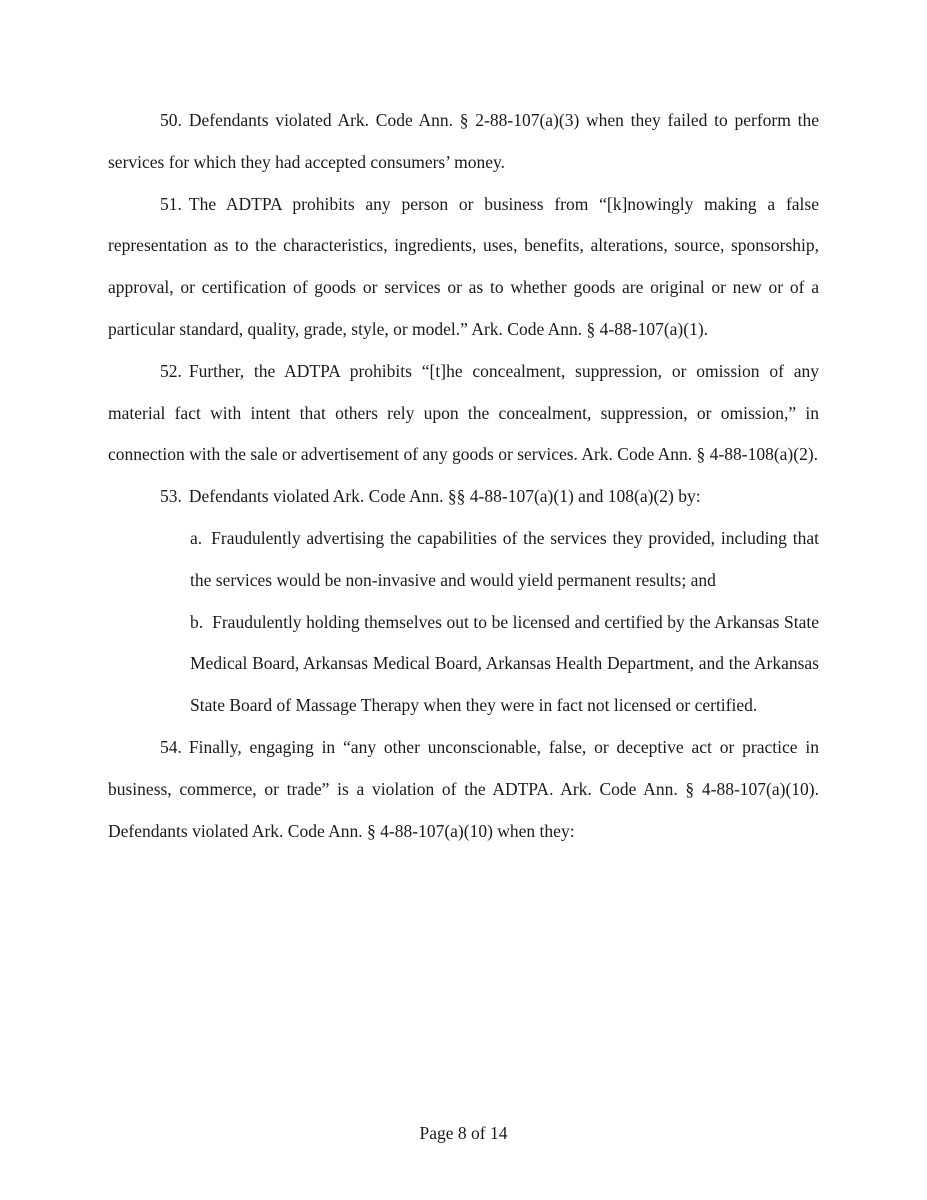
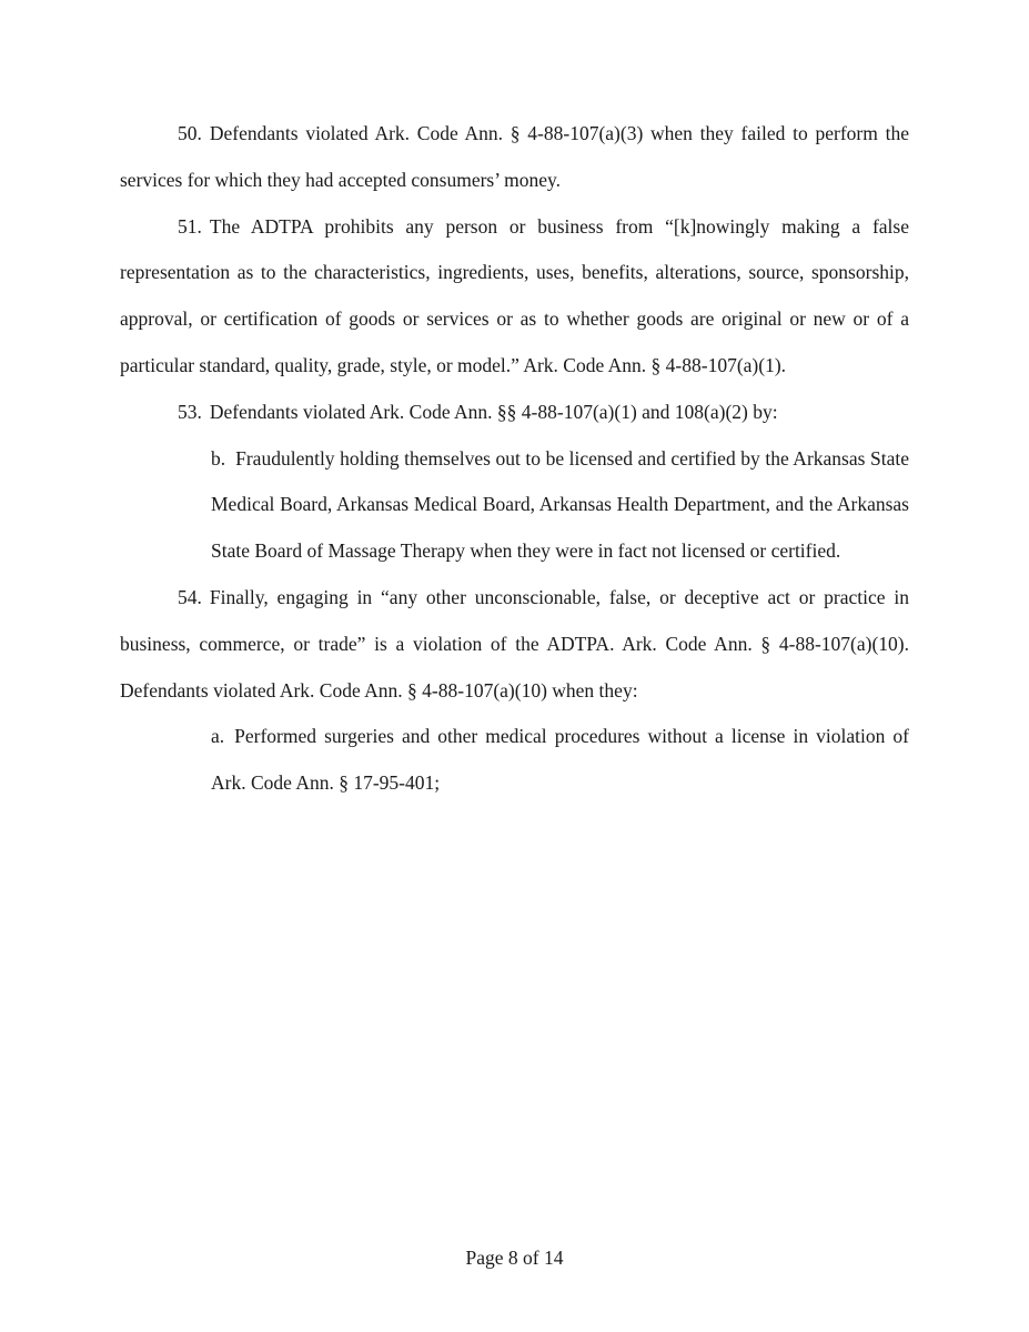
- 50. Defendants violated Ark. Code Ann. § 2-88-107(a)(3) when they failed to perform the services for which they had accepted consumers’ money.
+ 50. Defendants violated Ark. Code Ann. § 4-88-107(a)(3) when they failed to perform the services for which they had accepted consumers’ money.
  51. The ADTPA prohibits any person or business from “[k]nowingly making a false representation as to the characteristics, ingredients, uses, benefits, alterations, source, sponsorship, approval, or certification of goods or services or as to whether goods are original or new or of a particular standard, quality, grade, style, or model.” Ark. Code Ann. § 4-88-107(a)(1).
- 52. Further, the ADTPA prohibits “[t]he concealment, suppression, or omission of any material fact with intent that others rely upon the concealment, suppression, or omission,” in connection with the sale or advertisement of any goods or services. Ark. Code Ann. § 4-88-108(a)(2).
  53. Defendants violated Ark. Code Ann. §§ 4-88-107(a)(1) and 108(a)(2) by:
- a. Fraudulently advertising the capabilities of the services they provided, including that the services would be non-invasive and would yield permanent results; and
  b. Fraudulently holding themselves out to be licensed and certified by the Arkansas State Medical Board, Arkansas Medical Board, Arkansas Health Department, and the Arkansas State Board of Massage Therapy when they were in fact not licensed or certified.
  54. Finally, engaging in “any other unconscionable, false, or deceptive act or practice in business, commerce, or trade” is a violation of the ADTPA. Ark. Code Ann. § 4-88-107(a)(10). Defendants violated Ark. Code Ann. § 4-88-107(a)(10) when they:
+ a. Performed surgeries and other medical procedures without a license in violation of Ark. Code Ann. § 17-95-401;
  Page 8 of 14
